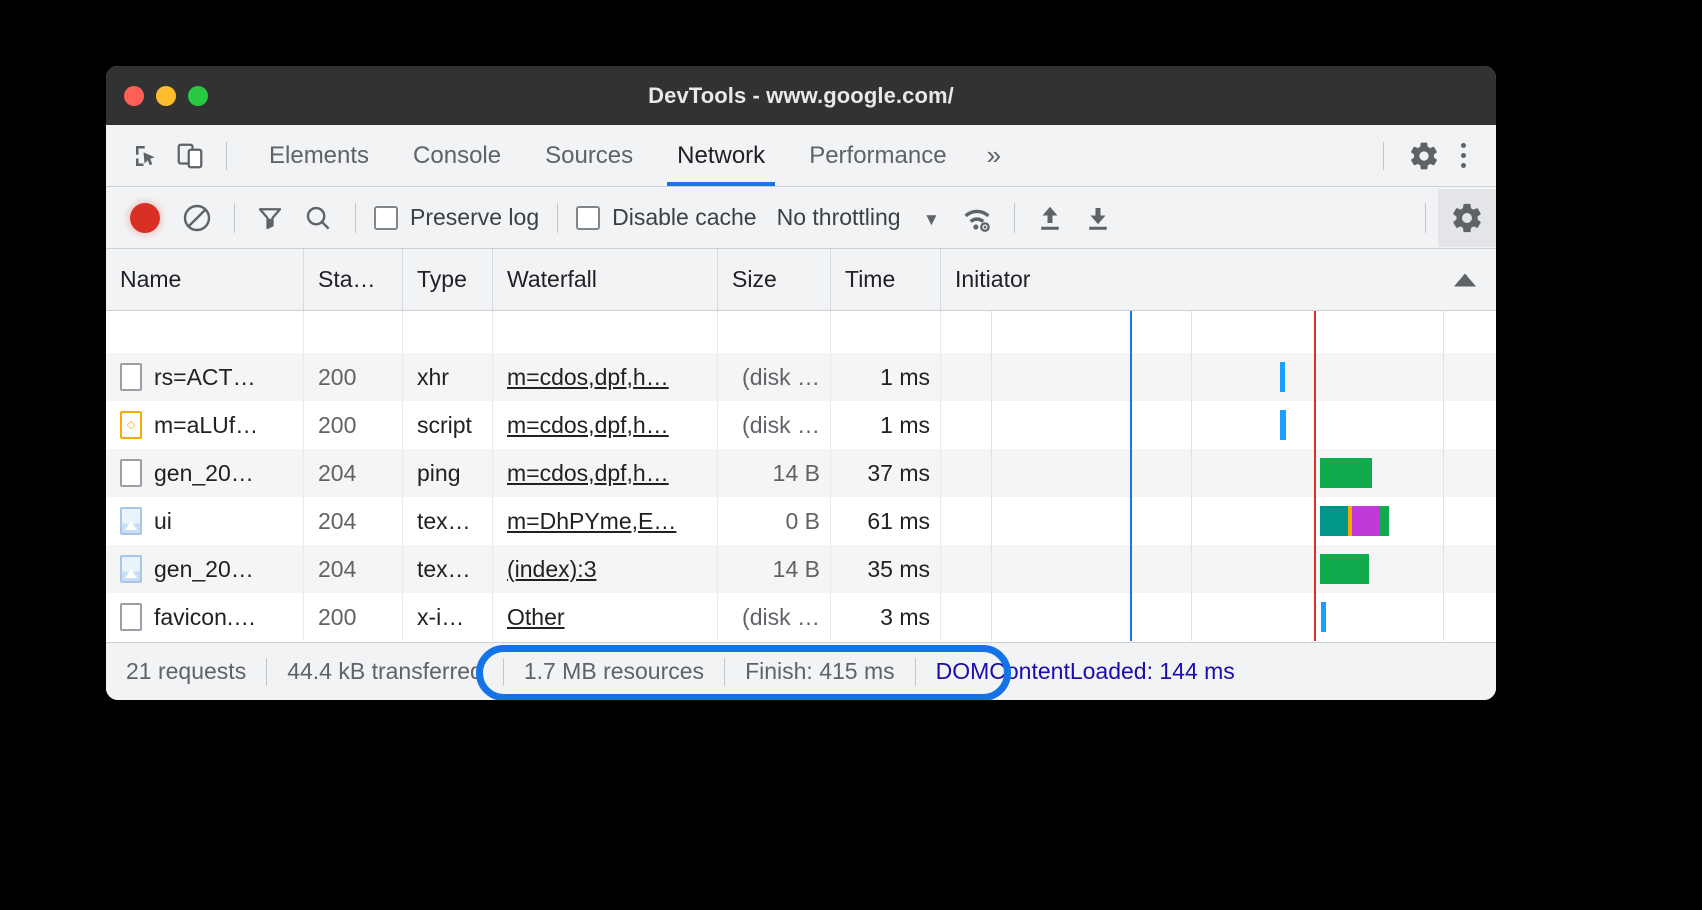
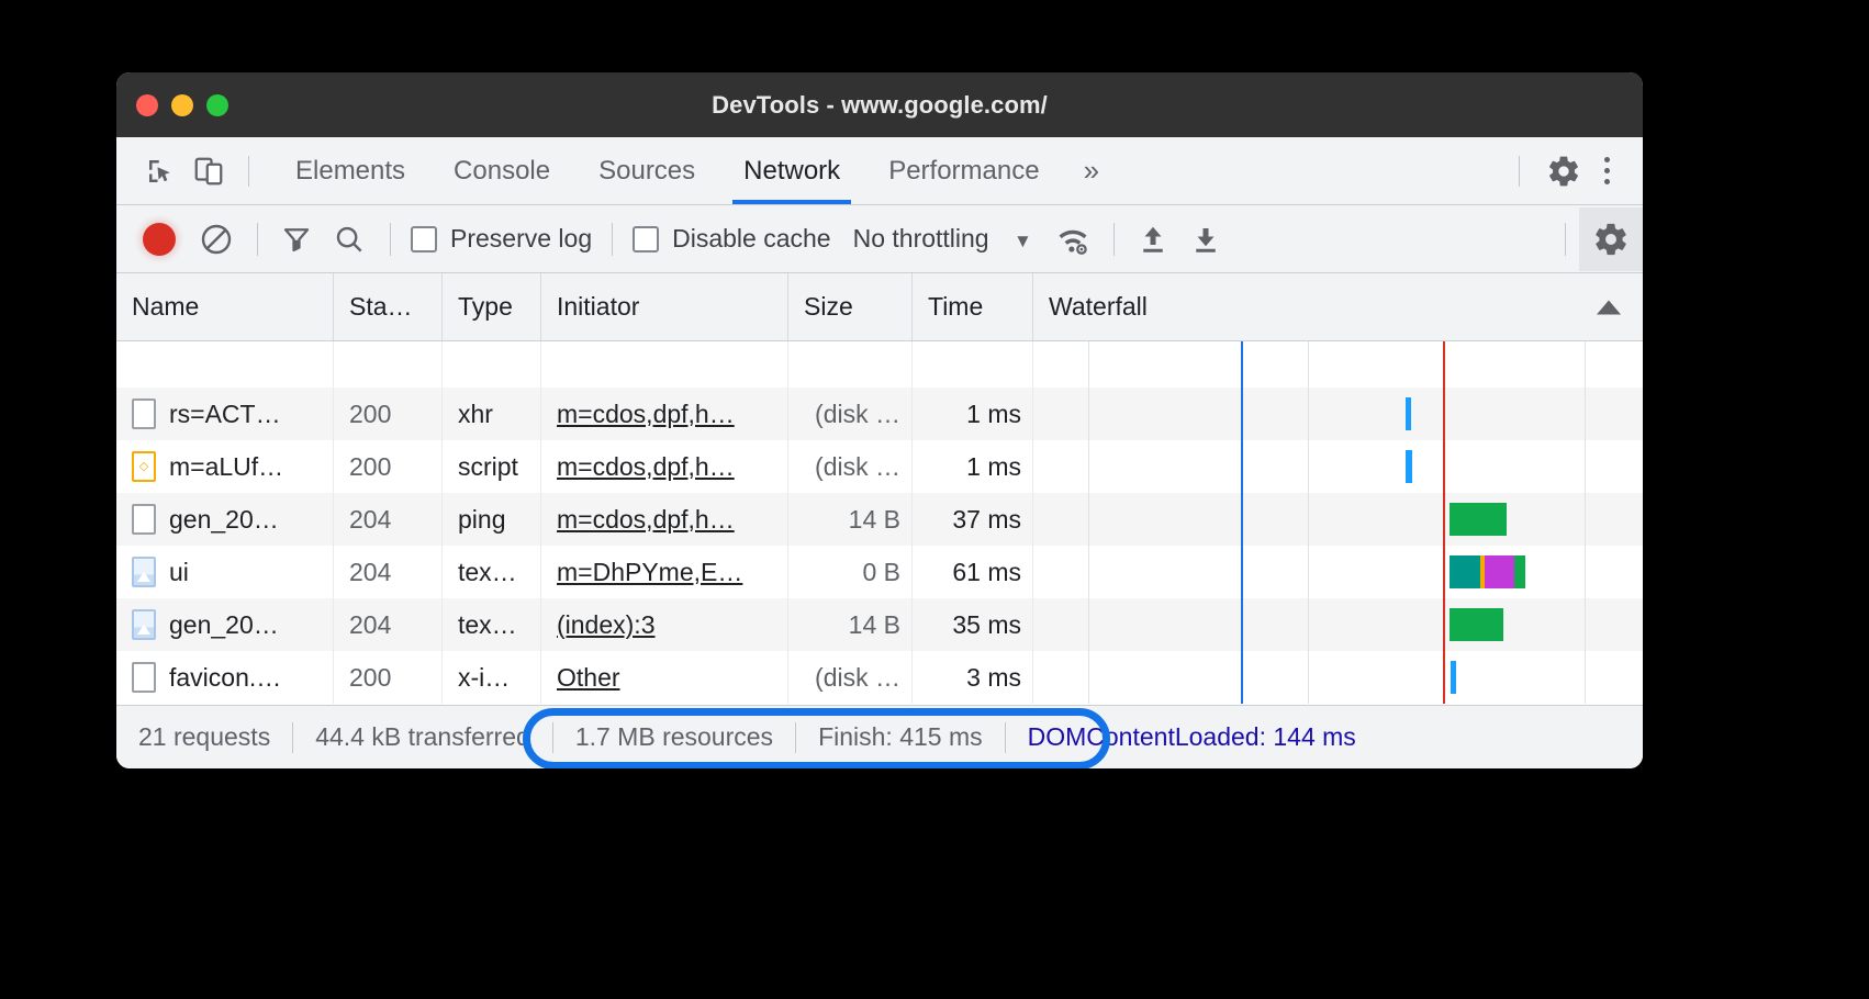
  DevTools - www.google.com/
  Elements
  Console
  Sources
  Network
  Performance
  »
  Preserve log
  Disable cache
  No throttling ▼
  Name
  Sta…
  Type
- Waterfall
+ Initiator
  Size
  Time
- Initiator
+ Waterfall
  rs=ACT…
  200
  xhr
  m=cdos,dpf,h…
  (disk …
  1 ms
  m=aLUf…
  200
  script
  m=cdos,dpf,h…
  (disk …
  1 ms
  gen_20…
  204
  ping
  m=cdos,dpf,h…
  14 B
  37 ms
  ui
  204
  tex…
  m=DhPYme,E…
  0 B
  61 ms
  gen_20…
  204
  tex…
  (index):3
  14 B
  35 ms
  favicon.…
  200
  x-i…
  Other
  (disk …
  3 ms
  21 requests
  44.4 kB transferred
  1.7 MB resources
  Finish: 415 ms
  DOMContentLoaded: 144 ms
